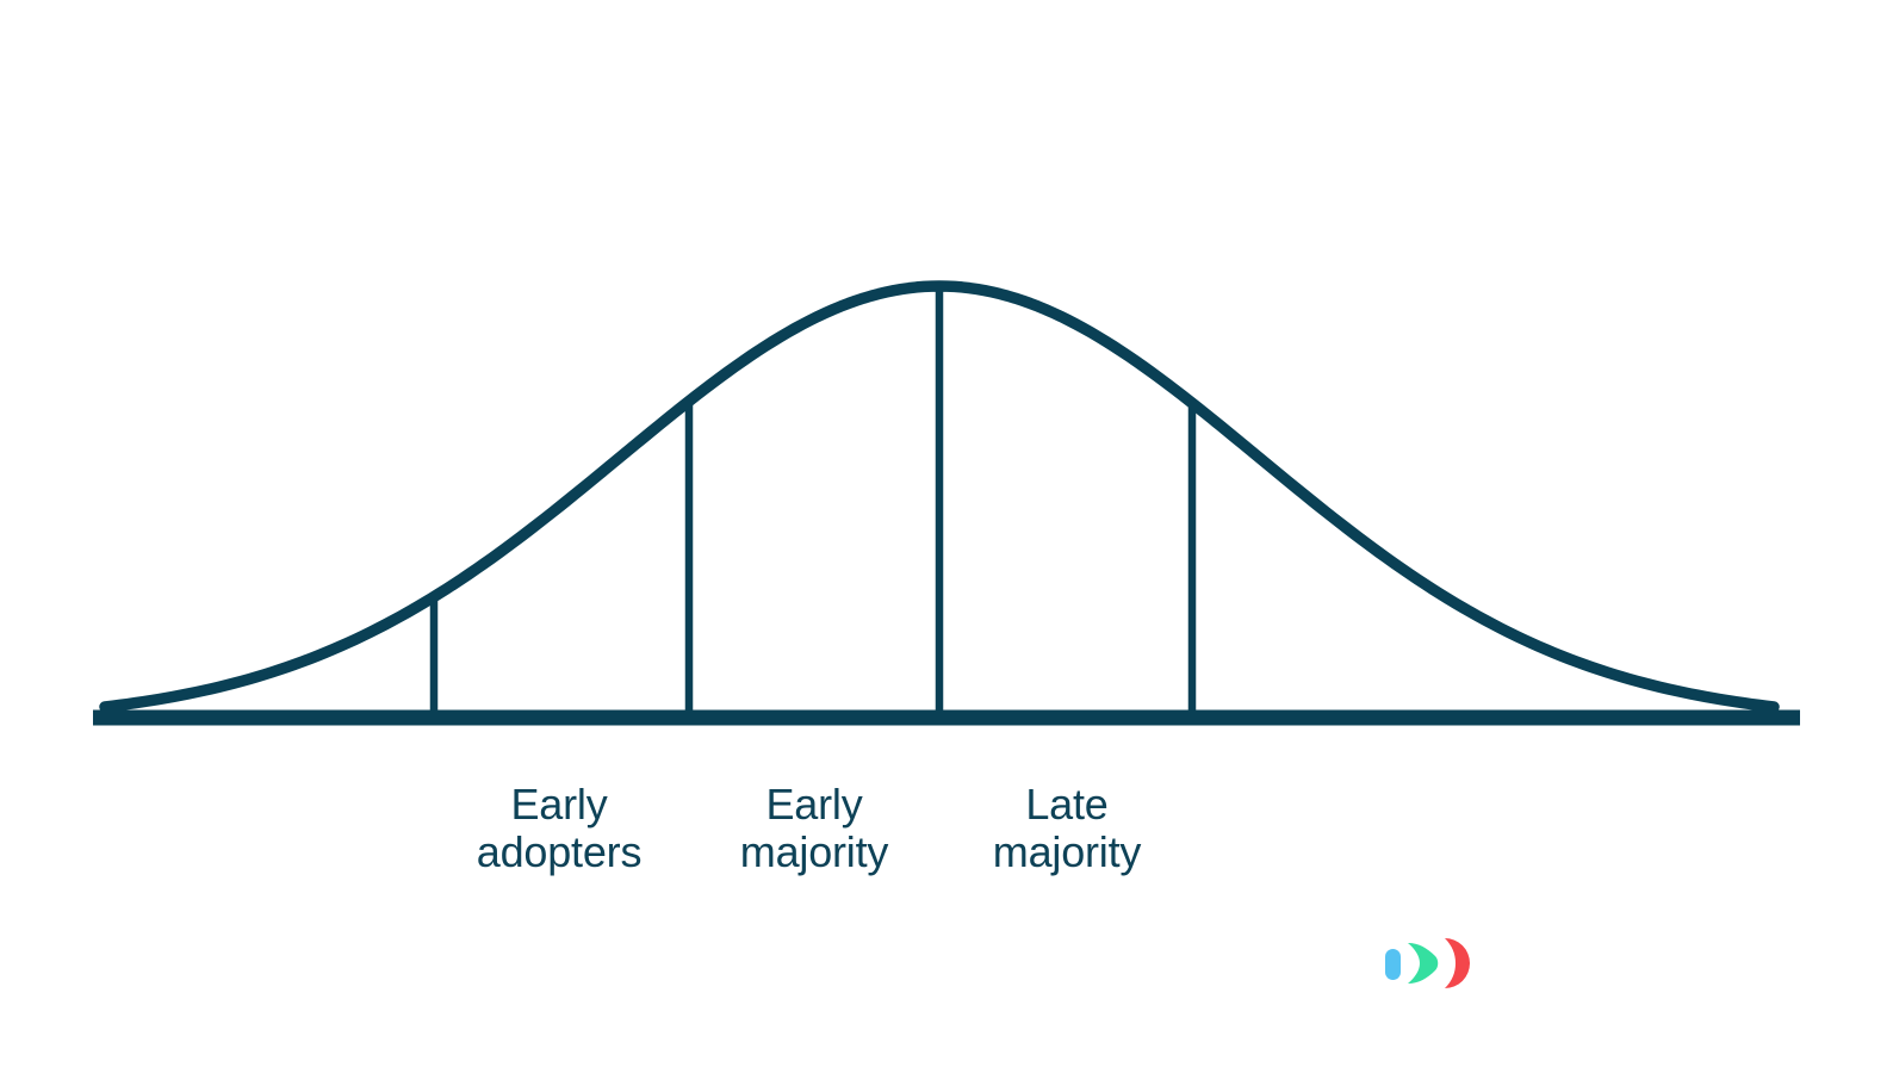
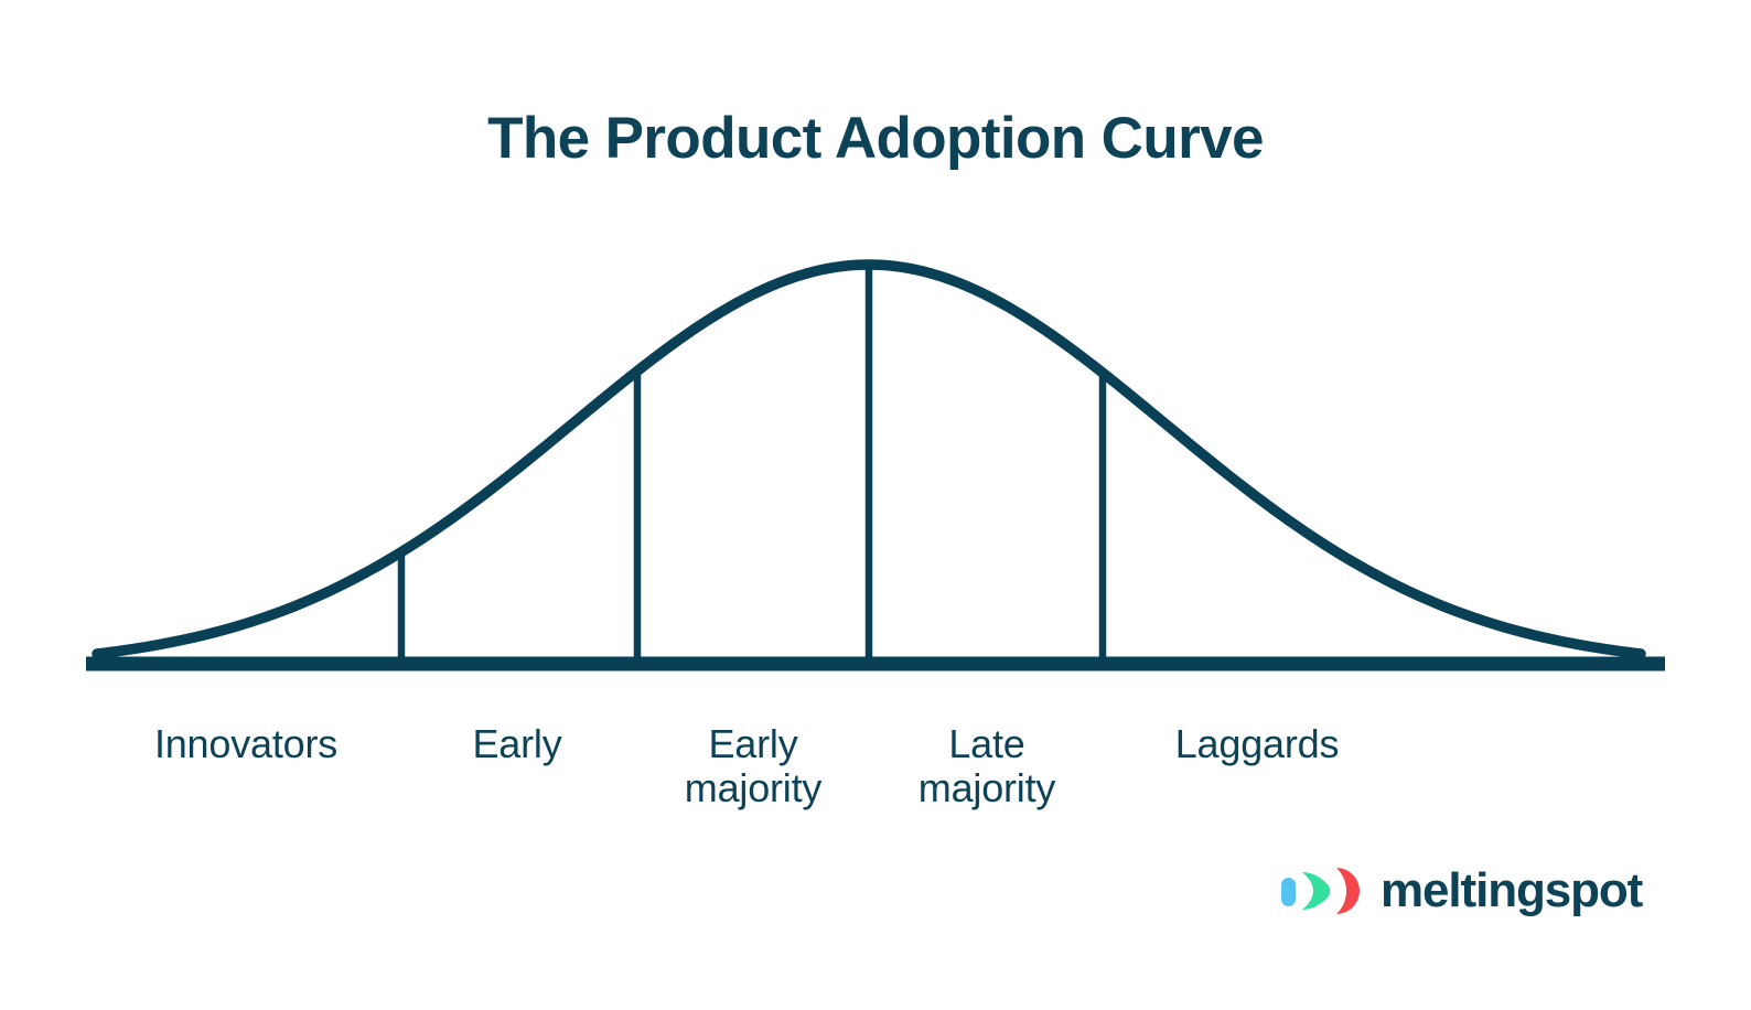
+ The Product Adoption Curve
+ Innovators
  Early
- adopters
  Early
  majority
  Late
  majority
+ Laggards
+ meltingspot
